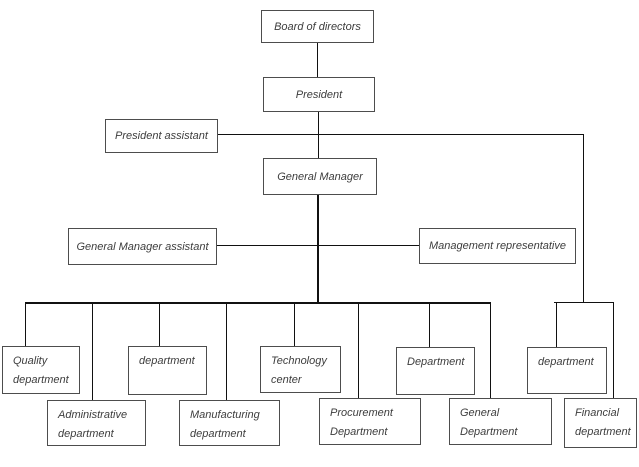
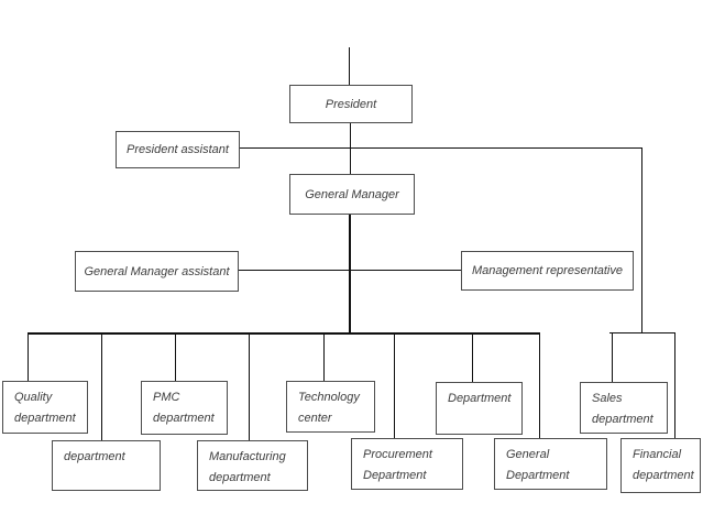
- Board of directors
  President
  President assistant
  General Manager
  General Manager assistant
  Management representative
  Quality
  department
- Administrative
  department
+ PMC
  department
  Manufacturing
  department
  Technology
  center
  Procurement
  Department
  Department
  General
  Department
+ Sales
  department
  Financial
  department
